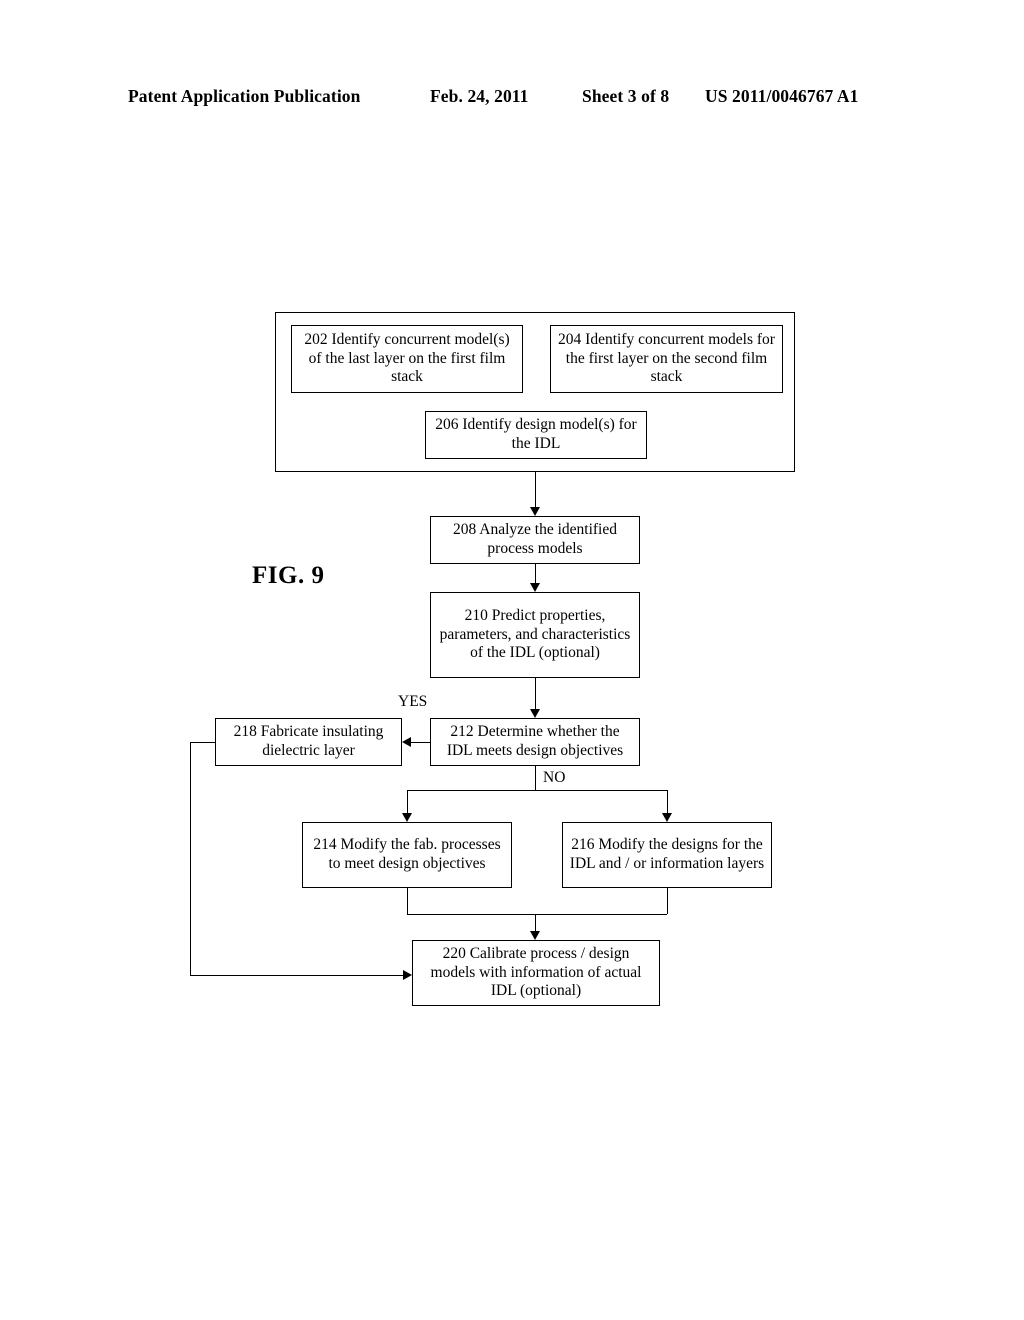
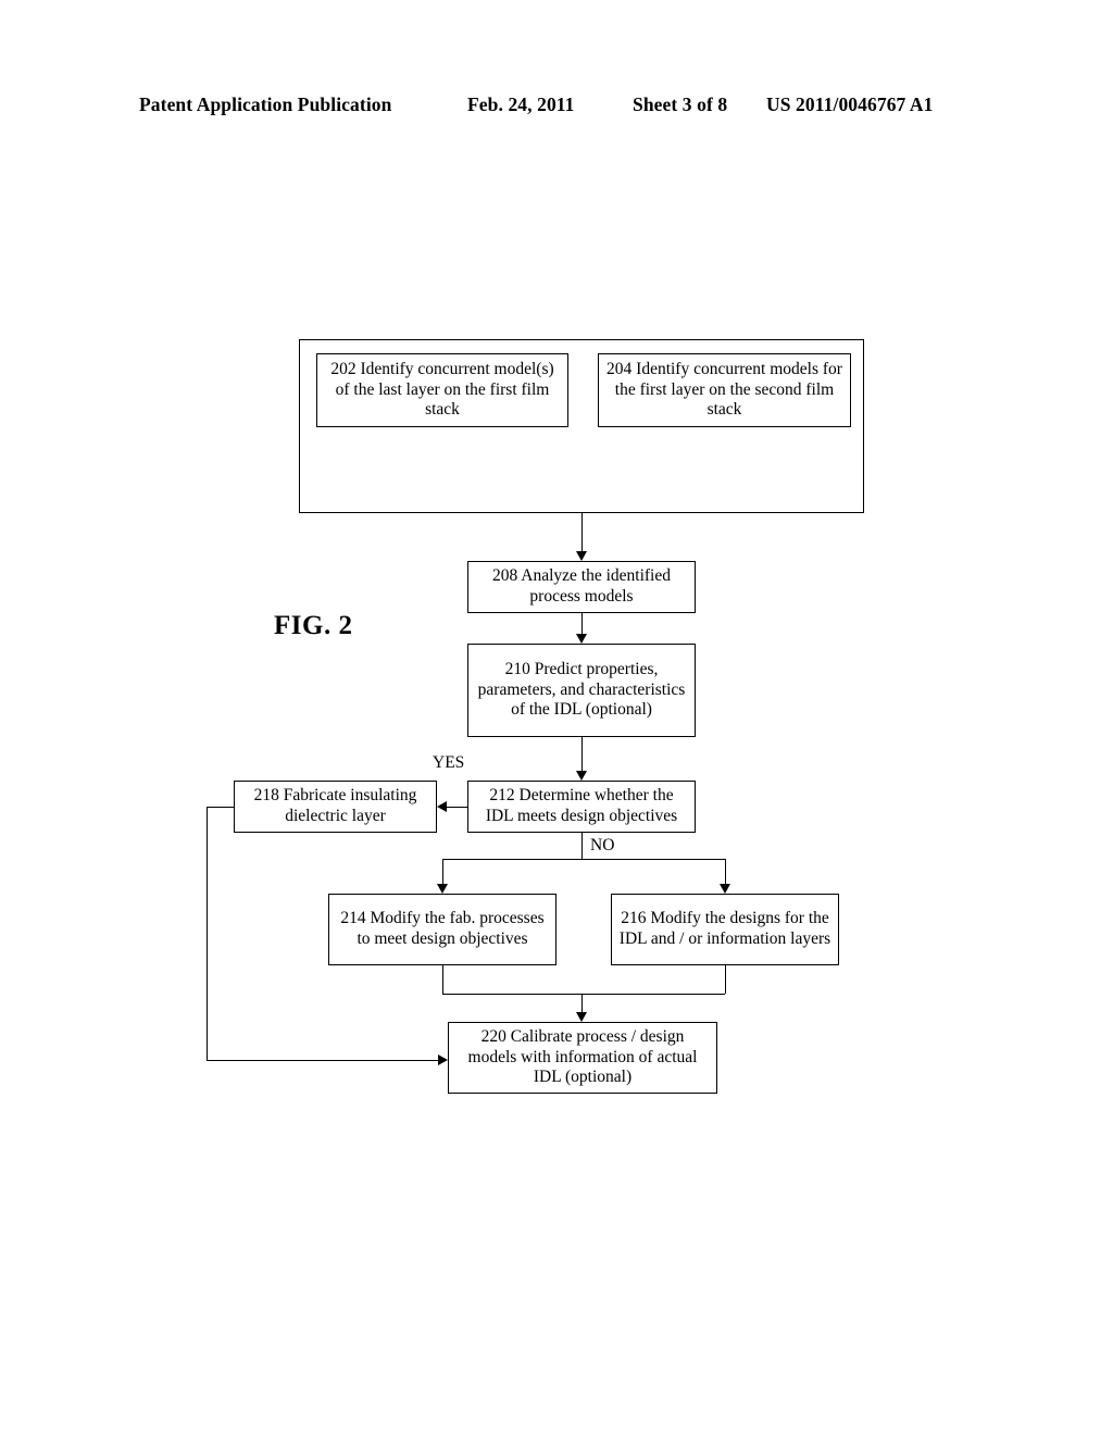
  Patent Application Publication
  Feb. 24, 2011
  Sheet 3 of 8
  US 2011/0046767 A1
- FIG. 9
+ FIG. 2
  202 Identify concurrent model(s) of the last layer on the first film stack
  204 Identify concurrent models for the first layer on the second film stack
- 206 Identify design model(s) for the IDL
  208 Analyze the identified process models
  210 Predict properties, parameters, and characteristics of the IDL (optional)
  212 Determine whether the IDL meets design objectives
  218 Fabricate insulating dielectric layer
  214 Modify the fab. processes to meet design objectives
  216 Modify the designs for the IDL and / or information layers
  220 Calibrate process / design models with information of actual IDL (optional)
  YES
  NO
